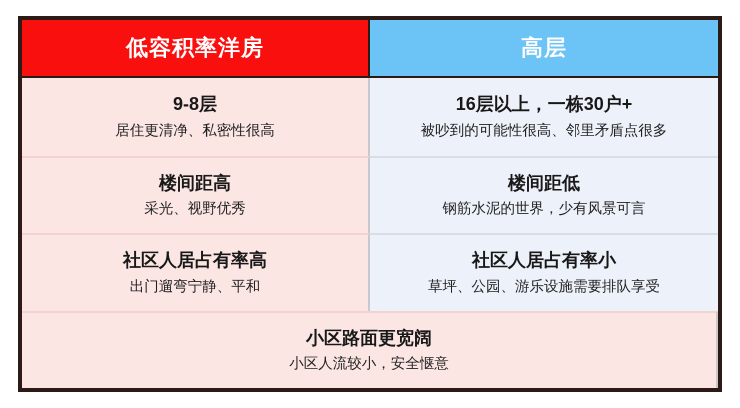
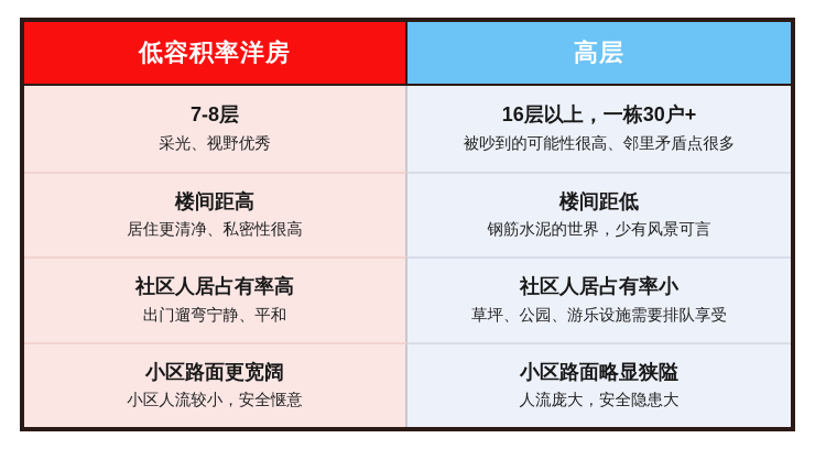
  低容积率洋房
  高层
- 9-8层
+ 7-8层
- 居住更清净、私密性很高
+ 采光、视野优秀
  16层以上，一栋30户+
  被吵到的可能性很高、邻里矛盾点很多
  楼间距高
- 采光、视野优秀
+ 居住更清净、私密性很高
  楼间距低
  钢筋水泥的世界，少有风景可言
  社区人居占有率高
  出门遛弯宁静、平和
  社区人居占有率小
  草坪、公园、游乐设施需要排队享受
  小区路面更宽阔
  小区人流较小，安全惬意
+ 小区路面略显狭隘
+ 人流庞大，安全隐患大
